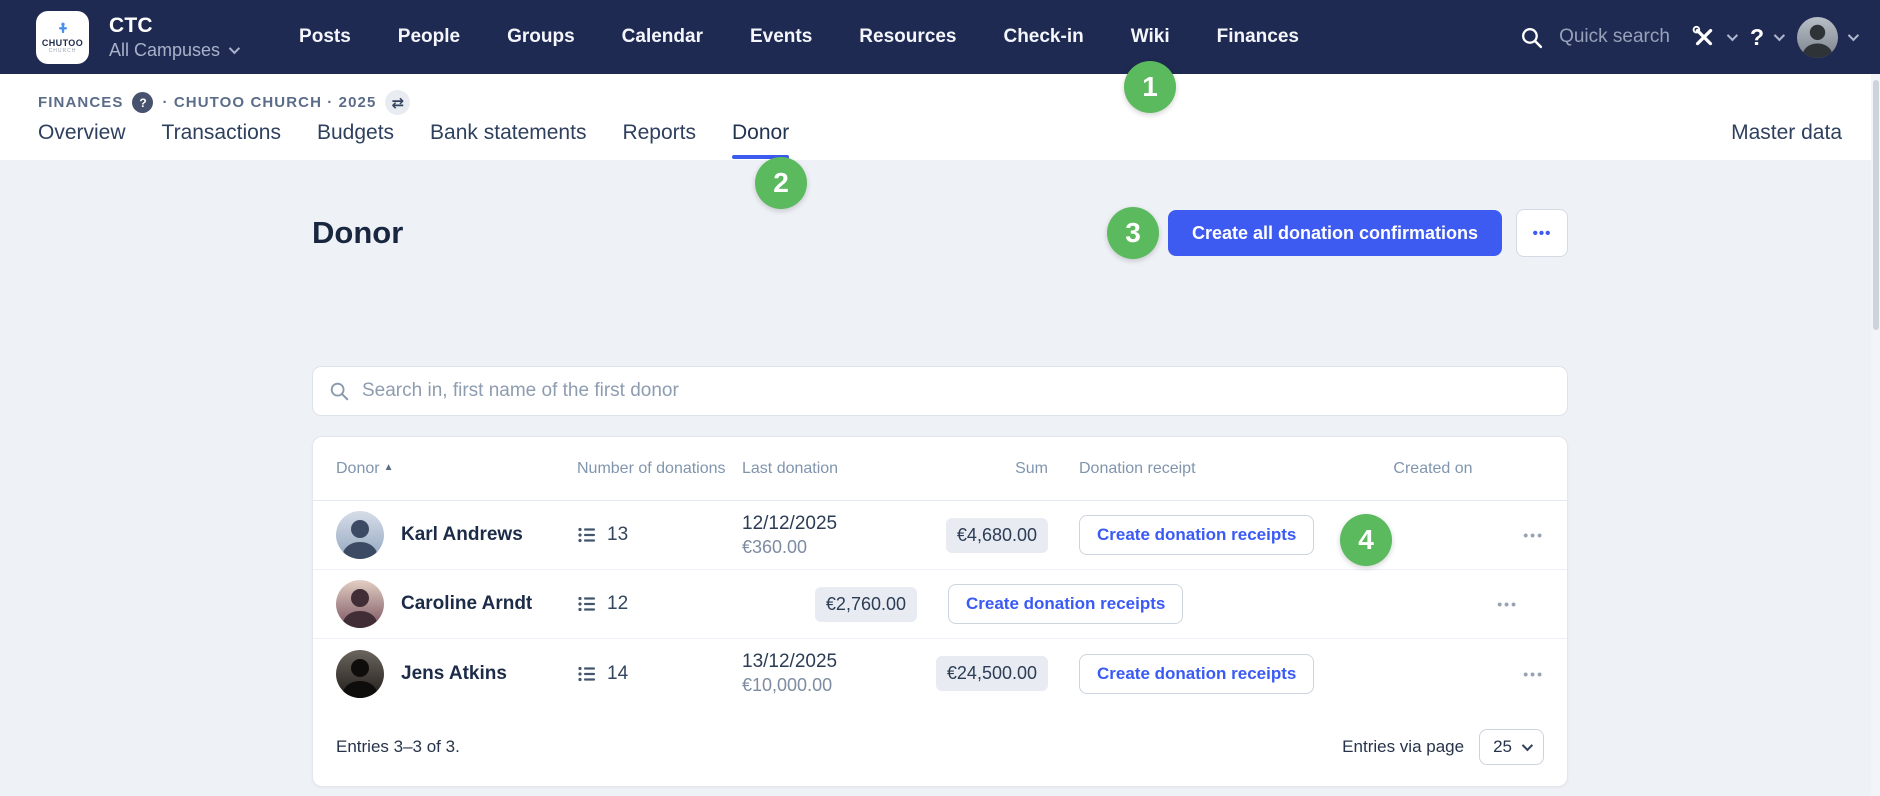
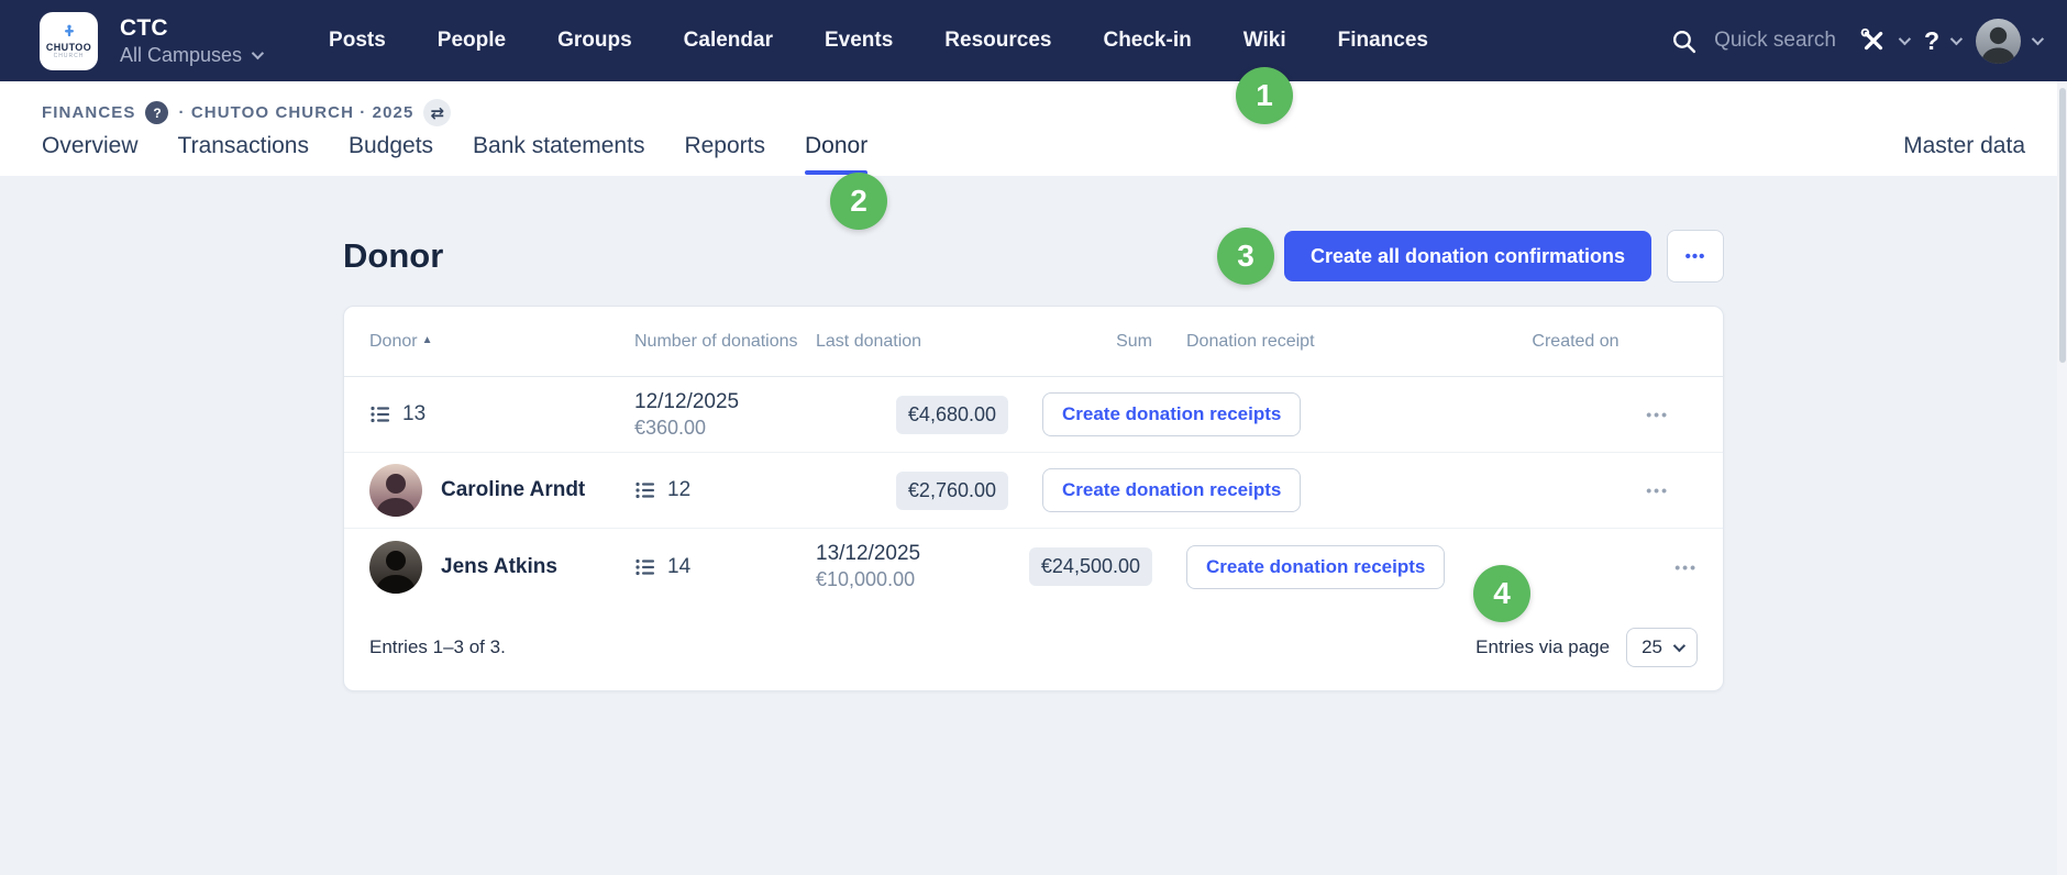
  CHUTOO
  CTC
  All Campuses
  Posts
  People
  Groups
  Calendar
  Events
  Resources
  Check-in
  Wiki
  Finances
  Quick search
  ?
  FINANCES
  ?
  · CHUTOO CHURCH · 2025
  ⇄
  Overview
  Transactions
  Budgets
  Bank statements
  Reports
  Donor
  Master data
  Donor
  Create all donation confirmations
  •••
- Search in, first name of the first donor
  Donor ▲
  Number of donations
  Last donation
  Sum
  Donation receipt
  Created on
- Karl Andrews
  13
  12/12/2025
  €360.00
  €4,680.00
  Create donation receipts
  •••
  Caroline Arndt
  12
  €2,760.00
  Create donation receipts
  •••
  Jens Atkins
  14
  13/12/2025
  €10,000.00
  €24,500.00
  Create donation receipts
  •••
- Entries 3–3 of 3.
+ Entries 1–3 of 3.
  Entries via page
  25
  1
  2
  3
  4
